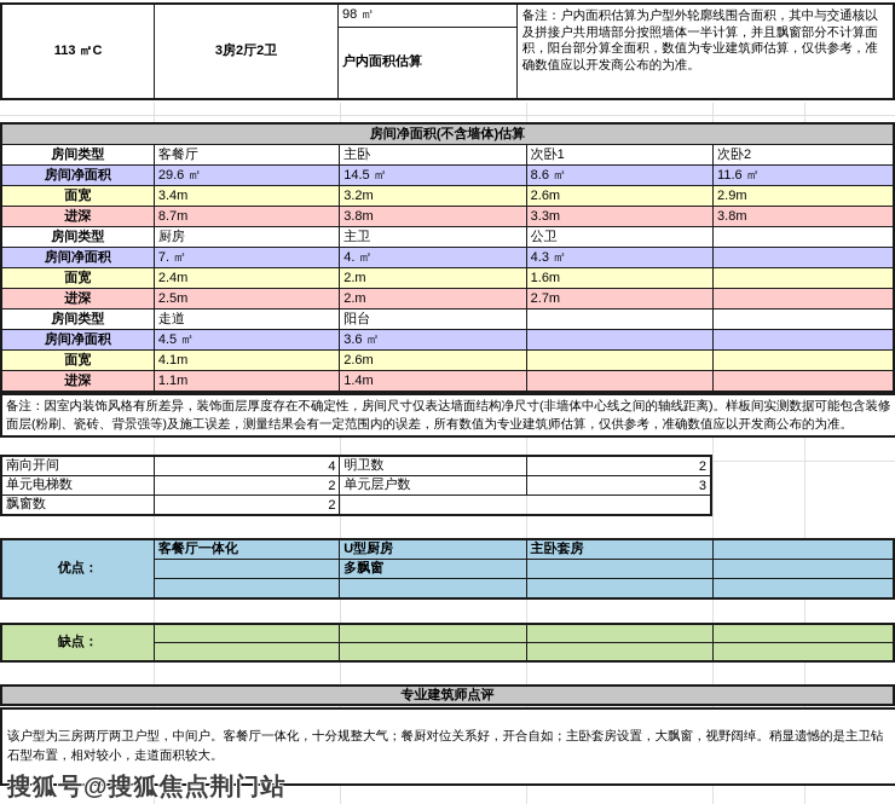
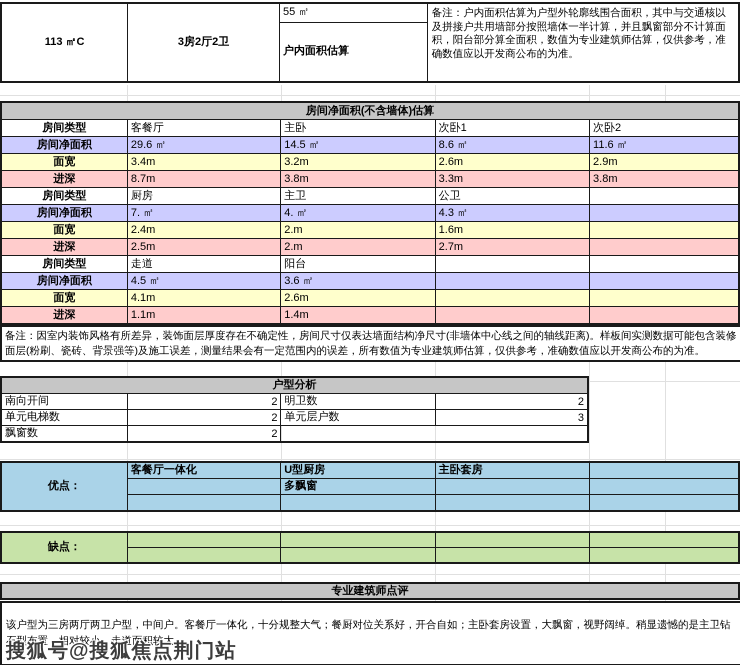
- 113 ㎡C	3房2厅2卫	98 ㎡	备注：户内面积估算为户型外轮廓线围合面积，其中与交通核以及拼接户共用墙部分按照墙体一半计算，并且飘窗部分不计算面积，阳台部分算全面积，数值为专业建筑师估算，仅供参考，准确数值应以开发商公布的为准。
+ 113 ㎡C	3房2厅2卫	55 ㎡	备注：户内面积估算为户型外轮廓线围合面积，其中与交通核以及拼接户共用墙部分按照墙体一半计算，并且飘窗部分不计算面积，阳台部分算全面积，数值为专业建筑师估算，仅供参考，准确数值应以开发商公布的为准。
  户内面积估算
  房间净面积(不含墙体)估算
  房间类型	客餐厅	主卧	次卧1	次卧2
  房间净面积	29.6 ㎡	14.5 ㎡	8.6 ㎡	11.6 ㎡
  面宽	3.4m	3.2m	2.6m	2.9m
  进深	8.7m	3.8m	3.3m	3.8m
  房间类型	厨房	主卫	公卫
  房间净面积	7. ㎡	4. ㎡	4.3 ㎡
  面宽	2.4m	2.m	1.6m
  进深	2.5m	2.m	2.7m
  房间类型	走道	阳台
  房间净面积	4.5 ㎡	3.6 ㎡
  面宽	4.1m	2.6m
  进深	1.1m	1.4m
  备注：因室内装饰风格有所差异，装饰面层厚度存在不确定性，房间尺寸仅表达墙面结构净尺寸(非墙体中心线之间的轴线距离)。样板间实测数据可能包含装修面层(粉刷、瓷砖、背景强等)及施工误差，测量结果会有一定范围内的误差，所有数值为专业建筑师估算，仅供参考，准确数值应以开发商公布的为准。
+ 户型分析
- 南向开间	4	明卫数	2
+ 南向开间	2	明卫数	2
  单元电梯数	2	单元层户数	3
  飘窗数	2
  优点：	客餐厅一体化	U型厨房	主卧套房
  	多飘窗
  缺点：
  专业建筑师点评
  该户型为三房两厅两卫户型，中间户。客餐厅一体化，十分规整大气；餐厨对位关系好，开合自如；主卧套房设置，大飘窗，视野阔绰。稍显遗憾的是主卫钻石型布置，相对较小，走道面积较大。
  搜狐号@搜狐焦点荆门站
